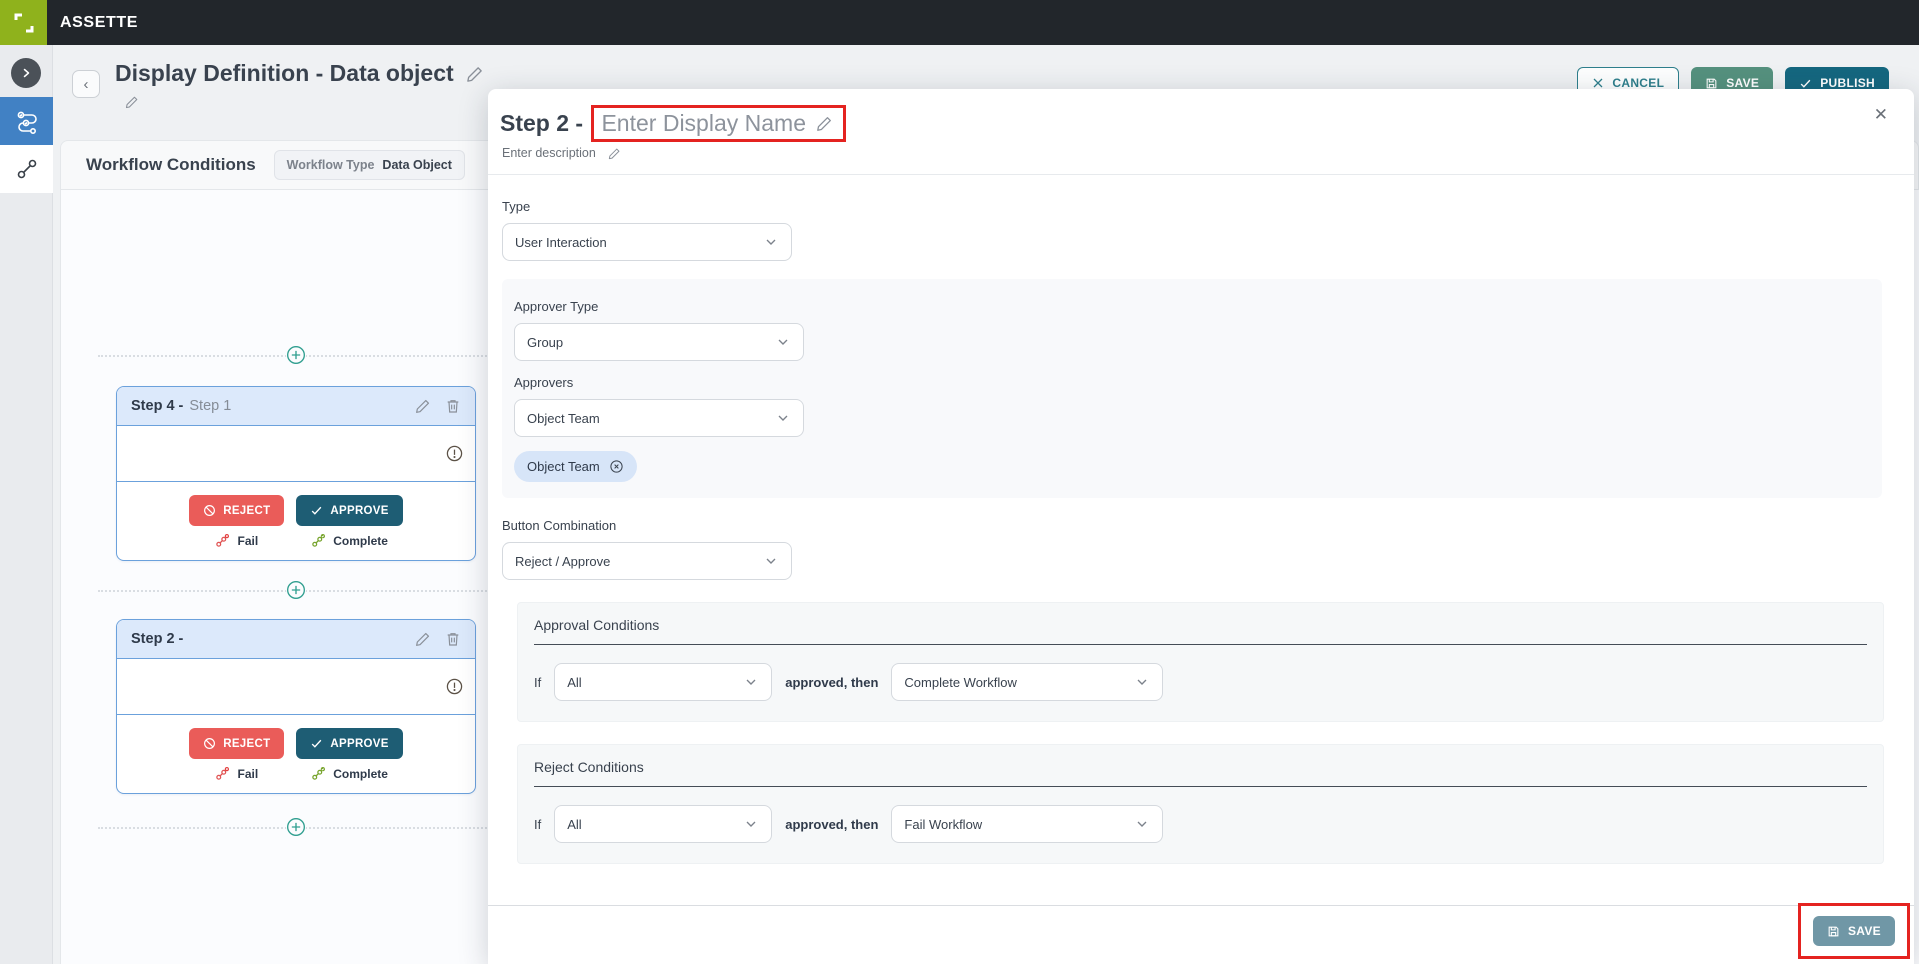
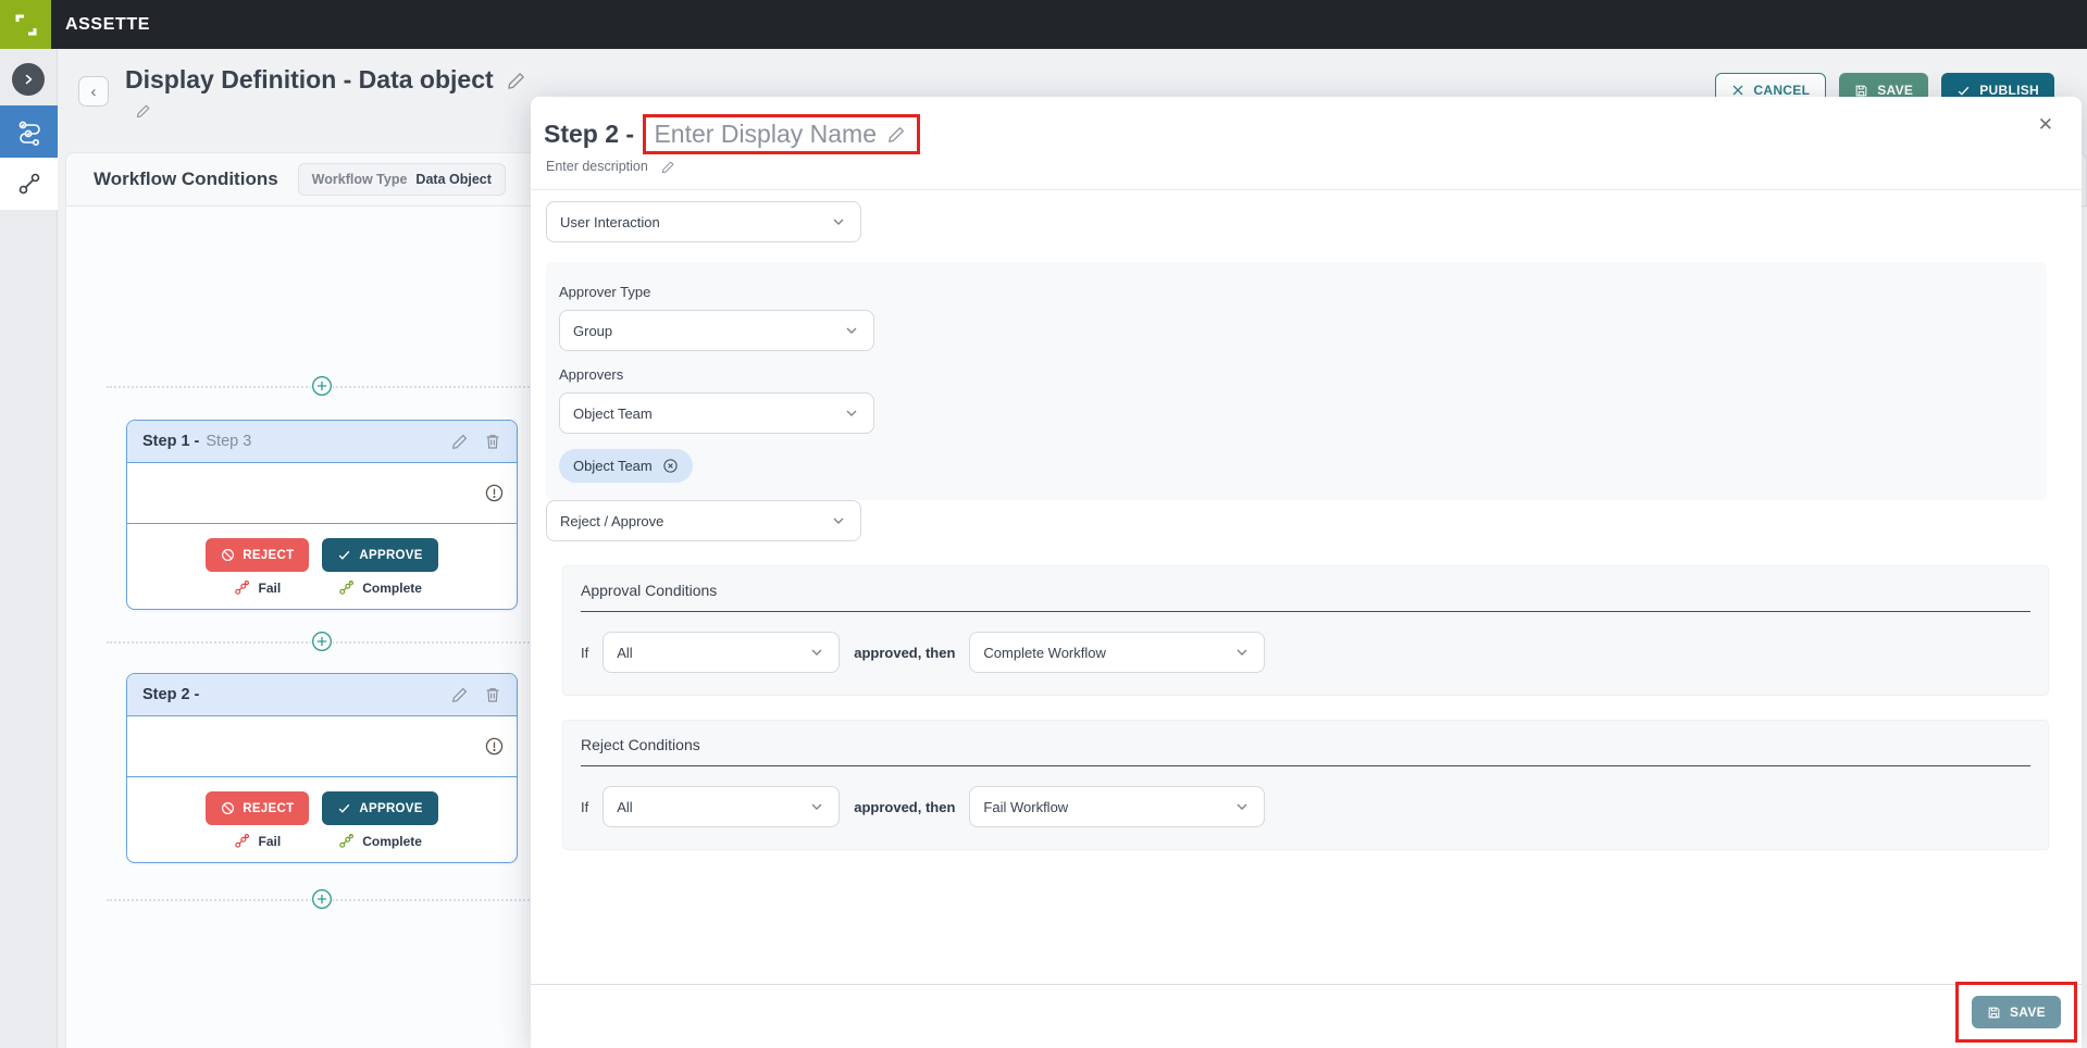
  ASSETTE
  ‹
  Display Definition - Data object
  CANCEL
  SAVE
  PUBLISH
  Workflow Conditions
  Workflow Type
  Data Object
- Step 4 -
+ Step 1 -
- Step 1
+ Step 3
  REJECT
  Fail
  APPROVE
  Complete
  Step 2 -
  REJECT
  Fail
  APPROVE
  Complete
  ✕
  Step 2 -
  Enter Display Name
  Enter description
- Type
  User Interaction
  Approver Type
  Group
  Approvers
  Object Team
  Object Team
- Button Combination
  Reject / Approve
  Approval Conditions
  If
  All
  approved, then
  Complete Workflow
  Reject Conditions
  If
  All
  approved, then
  Fail Workflow
  SAVE
